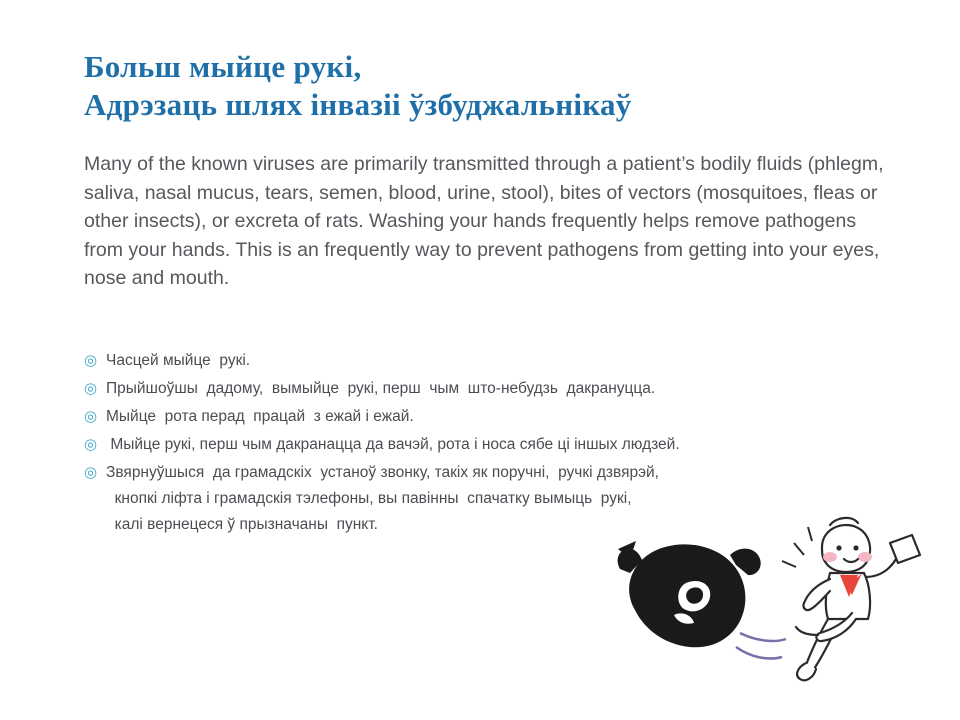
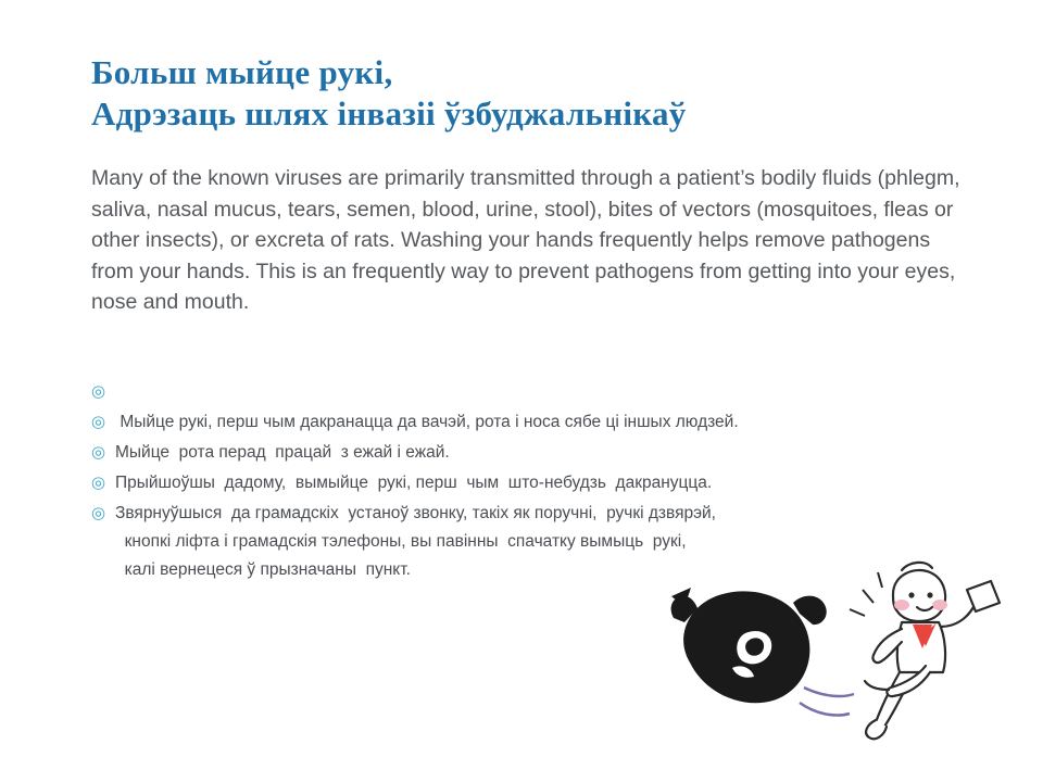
  Больш мыйце рукі,
  Адрэзаць шлях інвазіі ўзбуджальнікаў
  Many of the known viruses are primarily transmitted through a patient’s bodily fluids (phlegm, saliva, nasal mucus, tears, semen, blood, urine, stool), bites of vectors (mosquitoes, fleas or other insects), or excreta of rats. Washing your hands frequently helps remove pathogens from your hands. This is an frequently way to prevent pathogens from getting into your eyes, nose and mouth.
  ◎
- Часцей мыйце рукі.
  ◎
- Прыйшоўшы дадому, вымыйце рукі, перш чым што-небудзь дакрануцца.
+ Мыйце рукі, перш чым дакранацца да вачэй, рота і носа сябе ці іншых людзей.
  ◎
  Мыйце рота перад працай з ежай і ежай.
  ◎
- Мыйце рукі, перш чым дакранацца да вачэй, рота і носа сябе ці іншых людзей.
+ Прыйшоўшы дадому, вымыйце рукі, перш чым што-небудзь дакрануцца.
  ◎
  Звярнуўшыся да грамадскіх устаноў звонку, такіх як поручні, ручкі дзвярэй,
  кнопкі ліфта і грамадскія тэлефоны, вы павінны спачатку вымыць рукі,
  калі вернецеся ў прызначаны пункт.
